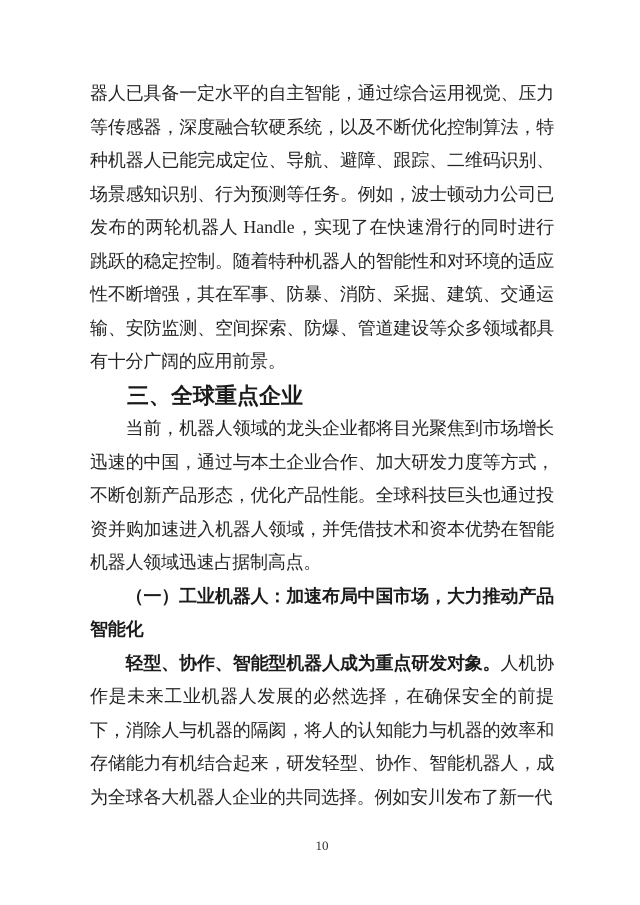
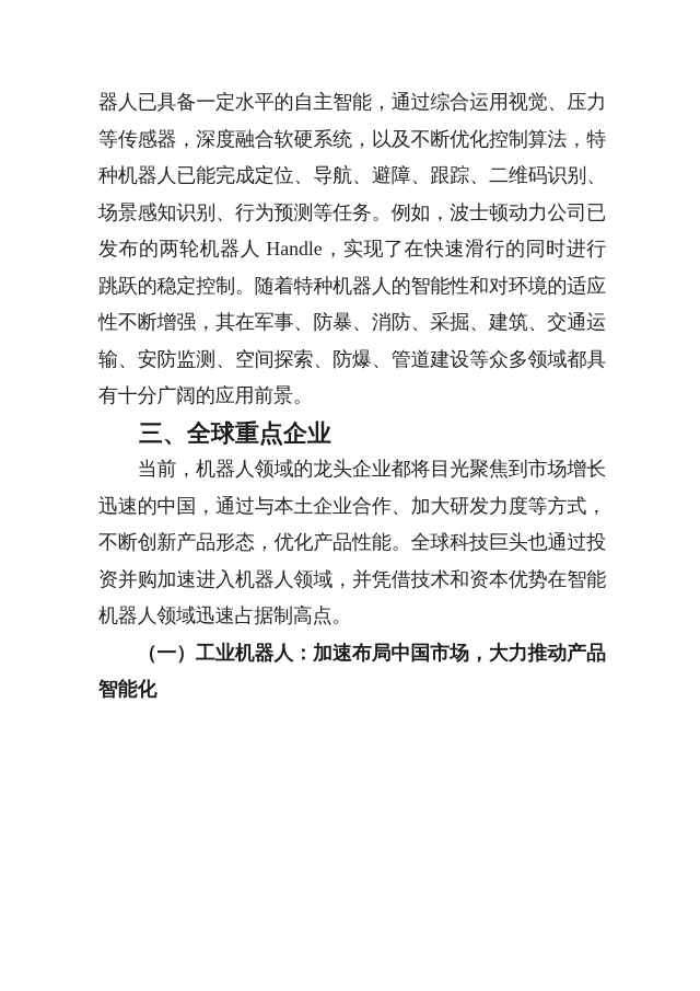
  器人已具备一定水平的自主智能，通过综合运用视觉、压力等传感器，深度融合软硬系统，以及不断优化控制算法，特种机器人已能完成定位、导航、避障、跟踪、二维码识别、场景感知识别、行为预测等任务。例如，波士顿动力公司已发布的两轮机器人 Handle，实现了在快速滑行的同时进行跳跃的稳定控制。随着特种机器人的智能性和对环境的适应性不断增强，其在军事、防暴、消防、采掘、建筑、交通运输、安防监测、空间探索、防爆、管道建设等众多领域都具有十分广阔的应用前景。
  三、全球重点企业
  当前，机器人领域的龙头企业都将目光聚焦到市场增长迅速的中国，通过与本土企业合作、加大研发力度等方式，不断创新产品形态，优化产品性能。全球科技巨头也通过投资并购加速进入机器人领域，并凭借技术和资本优势在智能机器人领域迅速占据制高点。
  （一）工业机器人：加速布局中国市场，大力推动产品智能化
- 轻型、协作、智能型机器人成为重点研发对象。人机协作是未来工业机器人发展的必然选择，在确保安全的前提下，消除人与机器的隔阂，将人的认知能力与机器的效率和存储能力有机结合起来，研发轻型、协作、智能机器人，成为全球各大机器人企业的共同选择。例如安川发布了新一代
- 10
